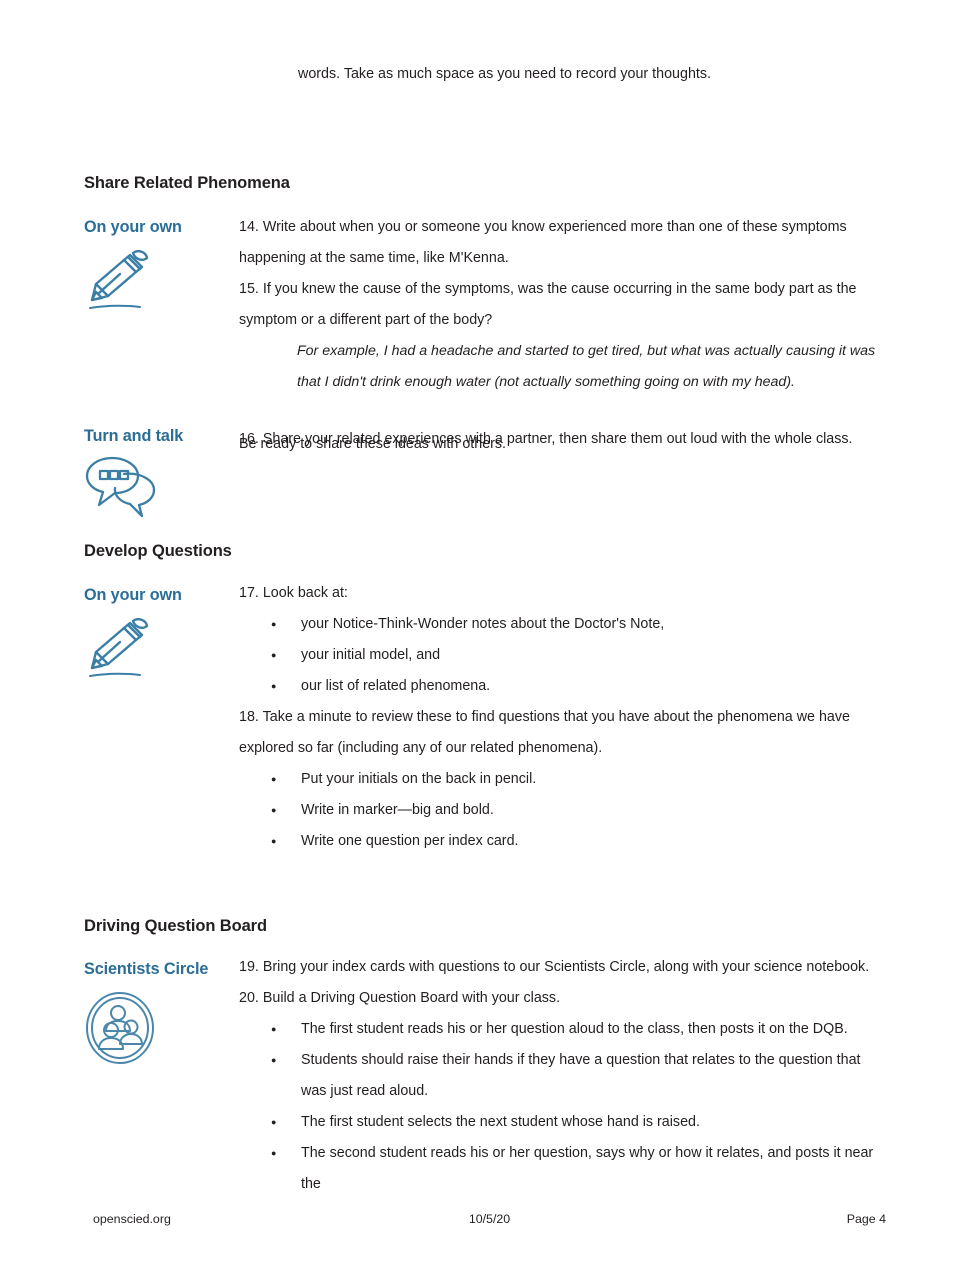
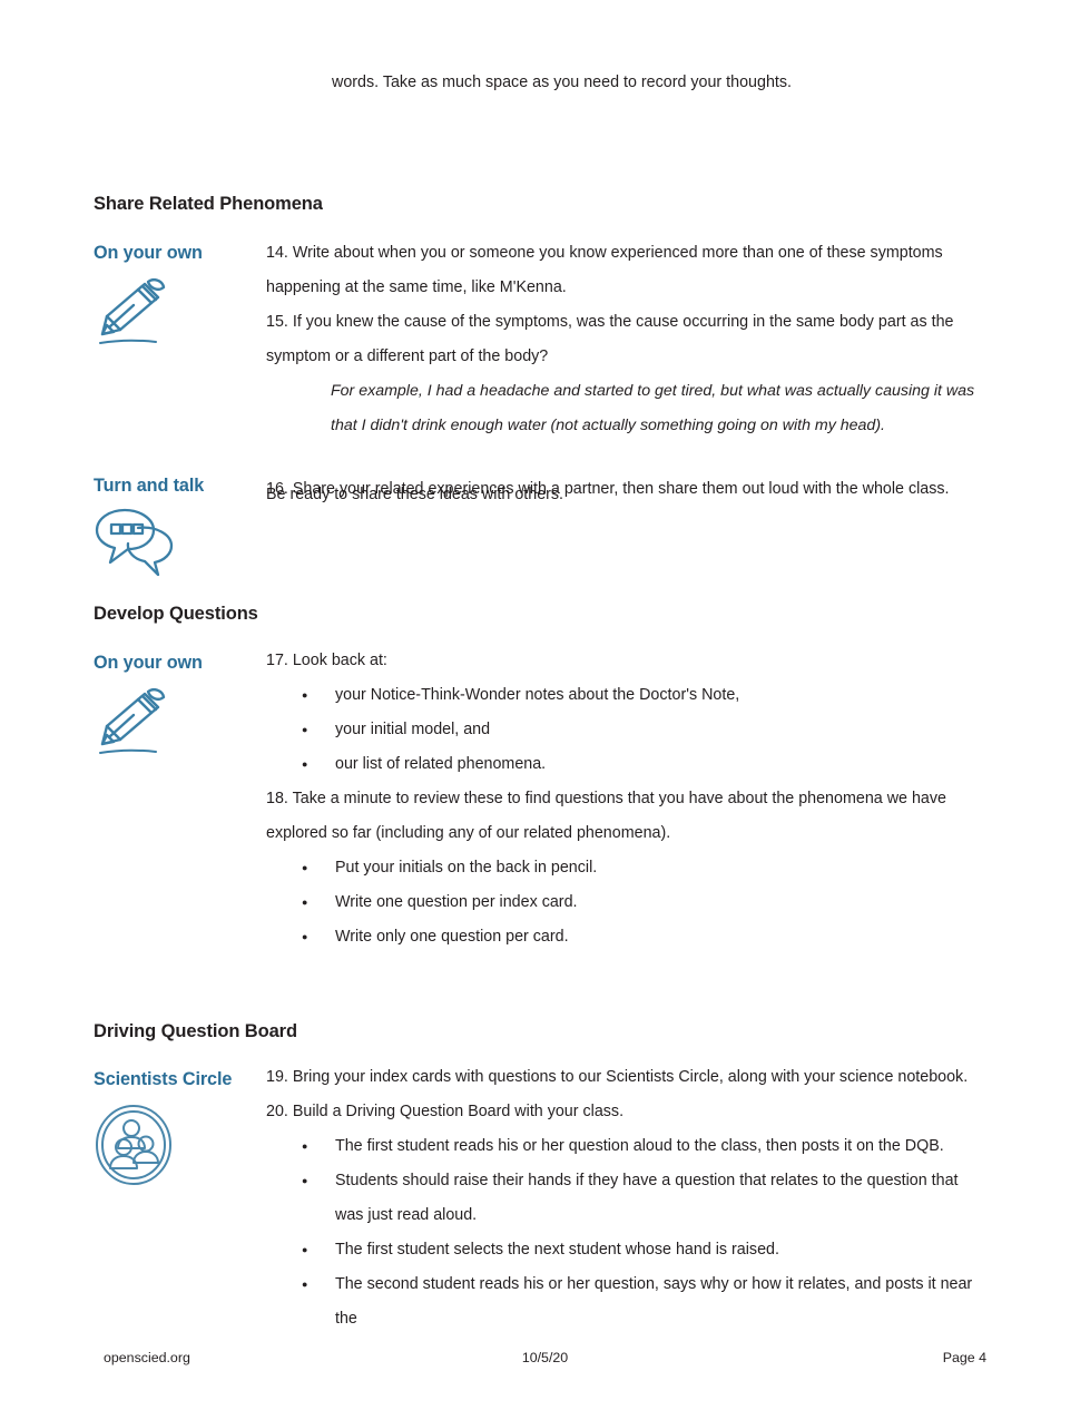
  words. Take as much space as you need to record your thoughts.
  Share Related Phenomena
  On your own
  14. Write about when you or someone you know experienced more than one of these symptoms happening at the same time, like M'Kenna.
  15. If you knew the cause of the symptoms, was the cause occurring in the same body part as the symptom or a different part of the body?
  For example, I had a headache and started to get tired, but what was actually causing it was that I didn't drink enough water (not actually something going on with my head).
  Be ready to share these ideas with others.
  Turn and talk
  16. Share your related experiences with a partner, then share them out loud with the whole class.
  Develop Questions
  On your own
  17. Look back at:
  your Notice-Think-Wonder notes about the Doctor's Note,
  your initial model, and
  our list of related phenomena.
  18. Take a minute to review these to find questions that you have about the phenomena we have explored so far (including any of our related phenomena).
  Put your initials on the back in pencil.
- Write in marker—big and bold.
  Write one question per index card.
+ Write only one question per card.
  Driving Question Board
  Scientists Circle
  19. Bring your index cards with questions to our Scientists Circle, along with your science notebook.
  20. Build a Driving Question Board with your class.
  The first student reads his or her question aloud to the class, then posts it on the DQB.
  Students should raise their hands if they have a question that relates to the question that was just read aloud.
  The first student selects the next student whose hand is raised.
  The second student reads his or her question, says why or how it relates, and posts it near the
  openscied.org
  10/5/20
  Page 4
